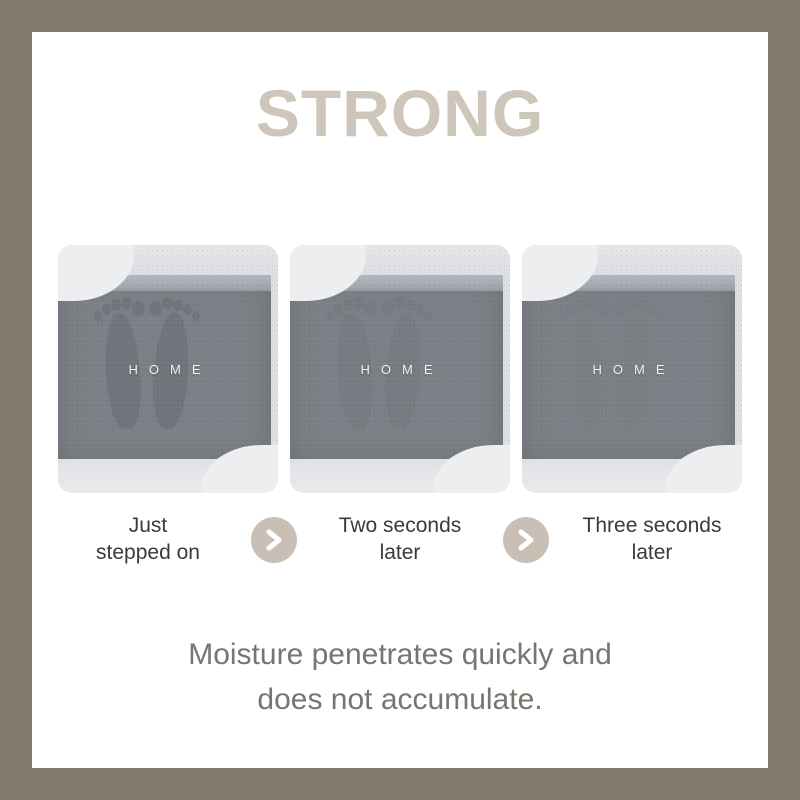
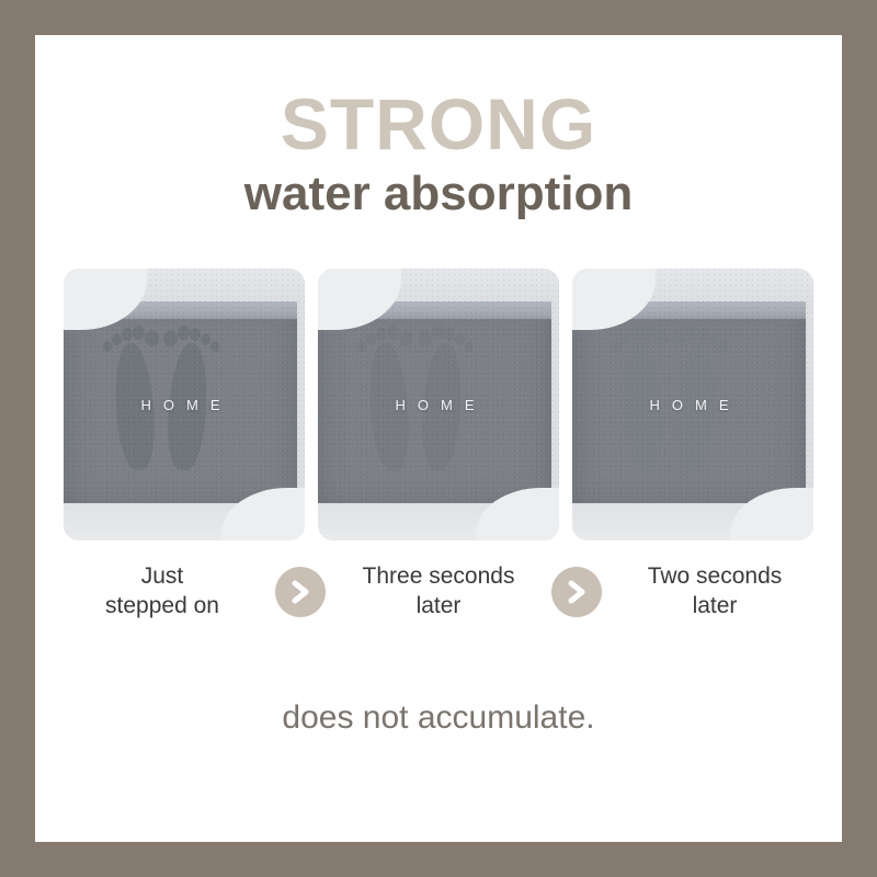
  STRONG
+ water absorption
  HOME
  HOME
  HOME
  Just
  stepped on
- Two seconds
+ Three seconds
  later
- Three seconds
+ Two seconds
  later
- Moisture penetrates quickly and
  does not accumulate.
